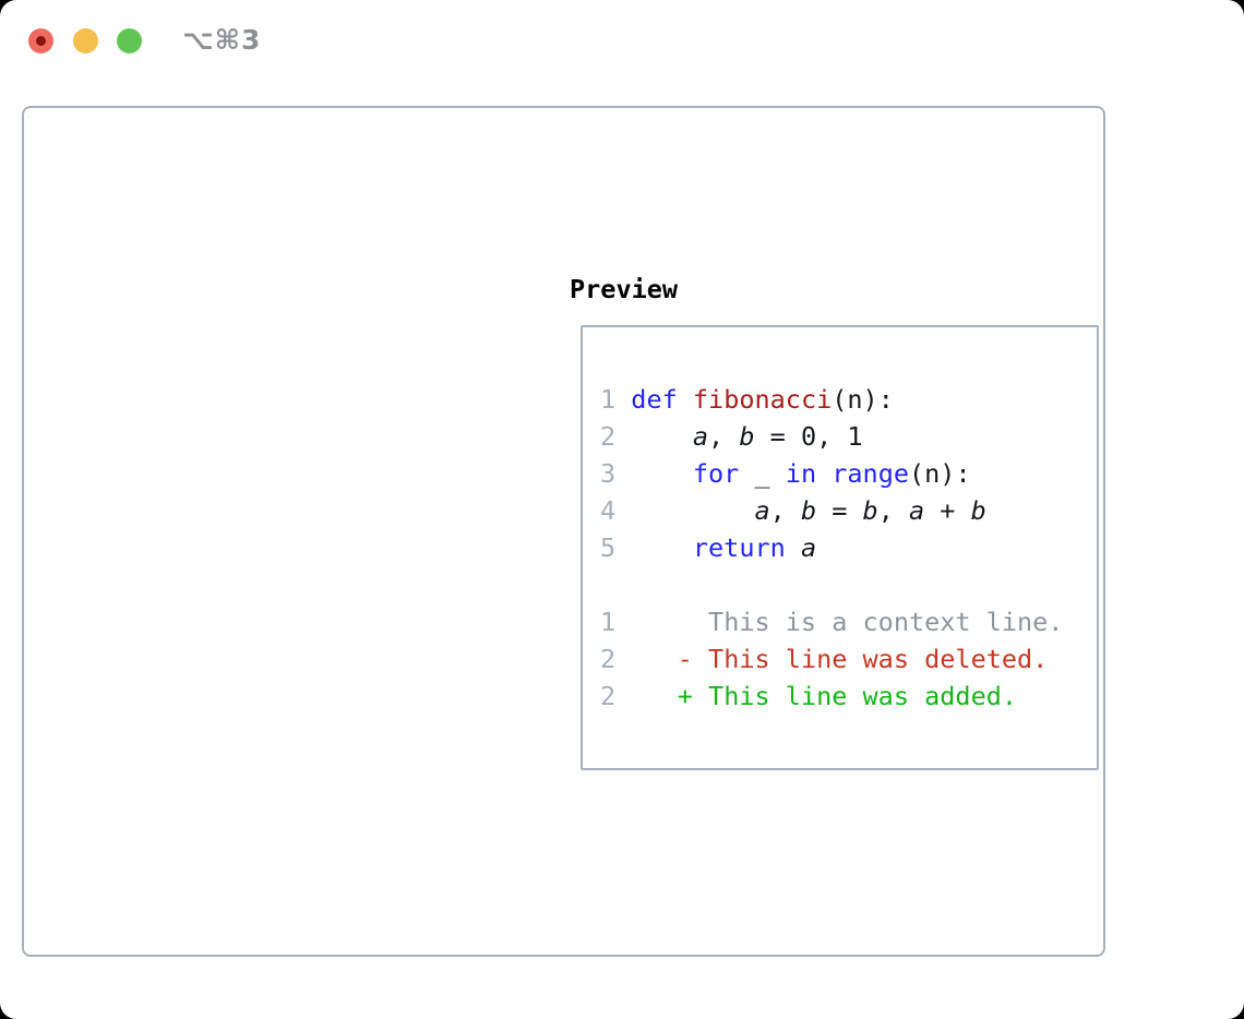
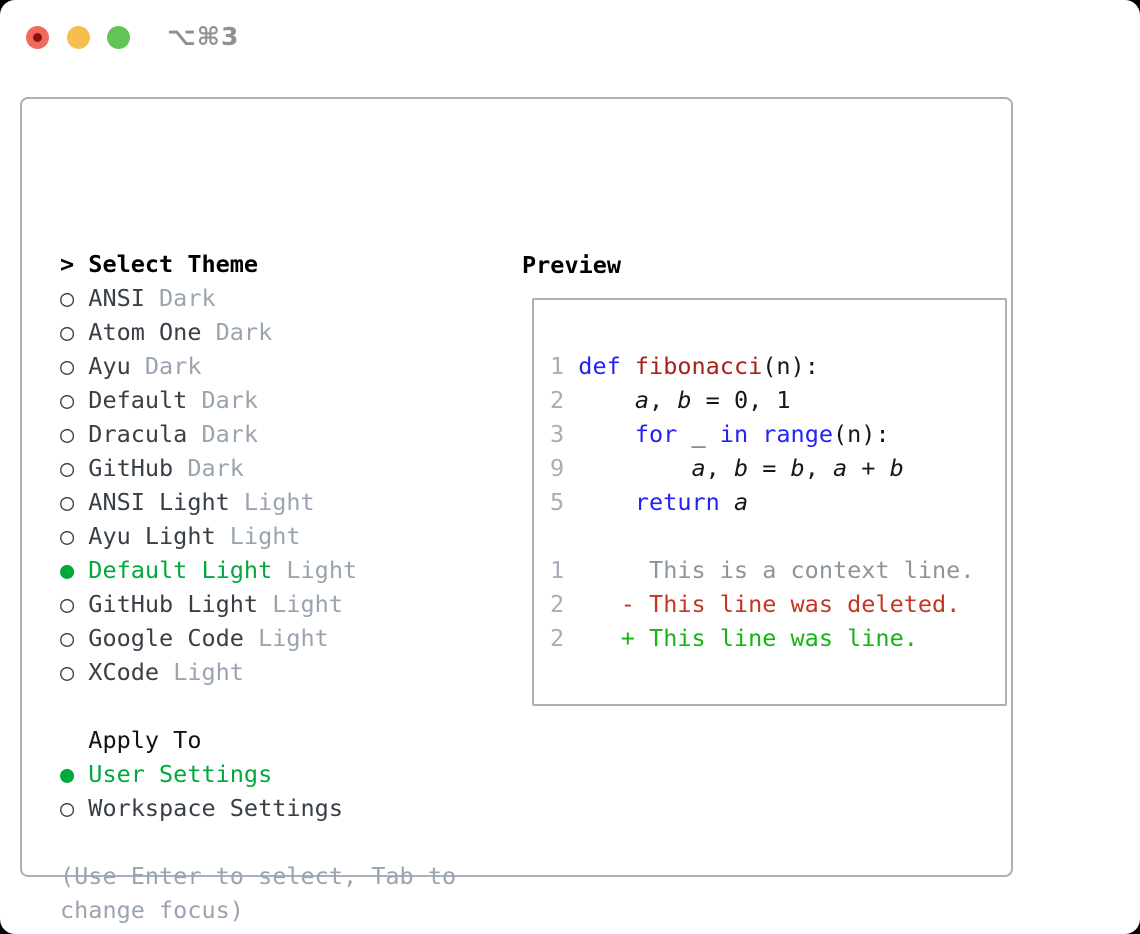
  ⌥⌘3
+ > Select Theme
+ ○ ANSI Dark
+ ○ Atom One Dark
+ ○ Ayu Dark
+ ○ Default Dark
+ ○ Dracula Dark
+ ○ GitHub Dark
+ ○ ANSI Light Light
+ ○ Ayu Light Light
+ ● Default Light Light
+ ○ GitHub Light Light
+ ○ Google Code Light
+ ○ XCode Light
+ Apply To
+ ● User Settings
+ ○ Workspace Settings
+ (Use Enter to select, Tab to
+ change focus)
  Preview
  1 def fibonacci(n):
  2 a, b = 0, 1
  3 for _ in range(n):
- 4 a, b = b, a + b
+ 9 a, b = b, a + b
  5 return a
  1 This is a context line.
  2 - This line was deleted.
- 2 + This line was added.
+ 2 + This line was line.
